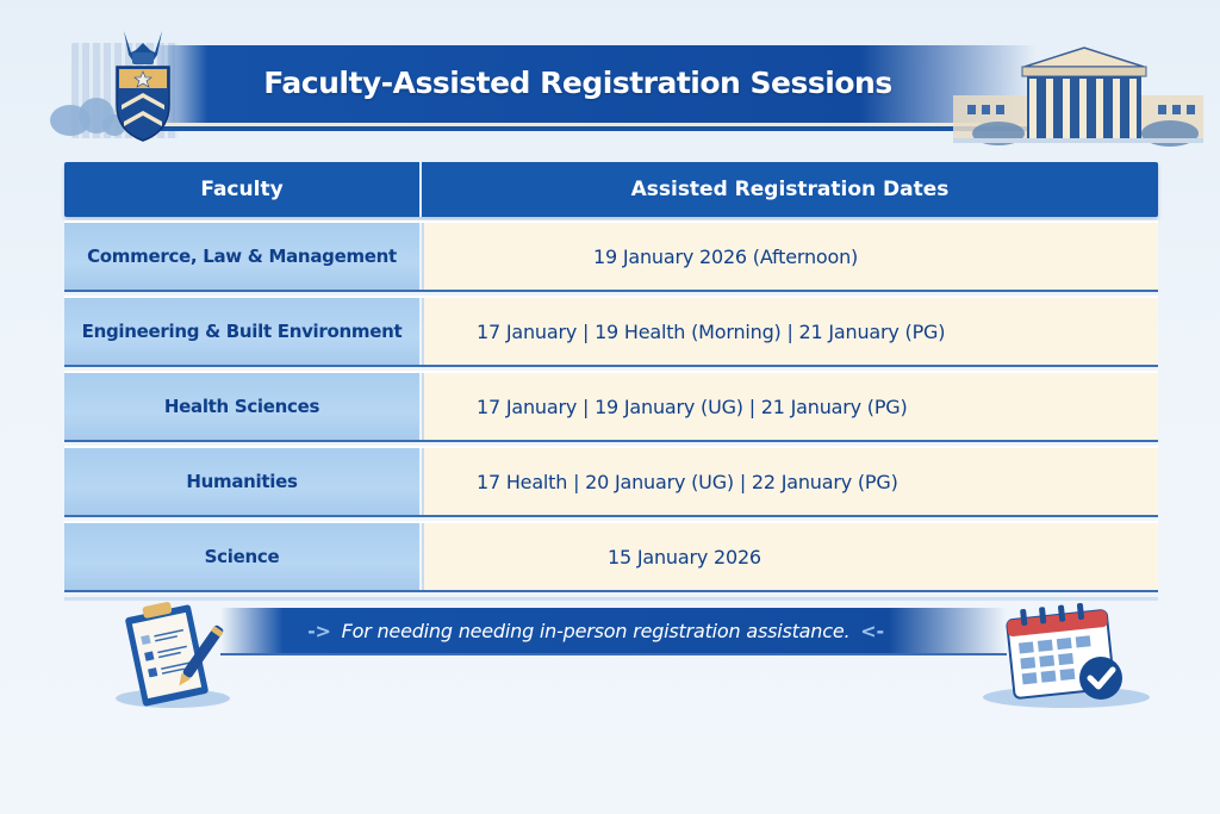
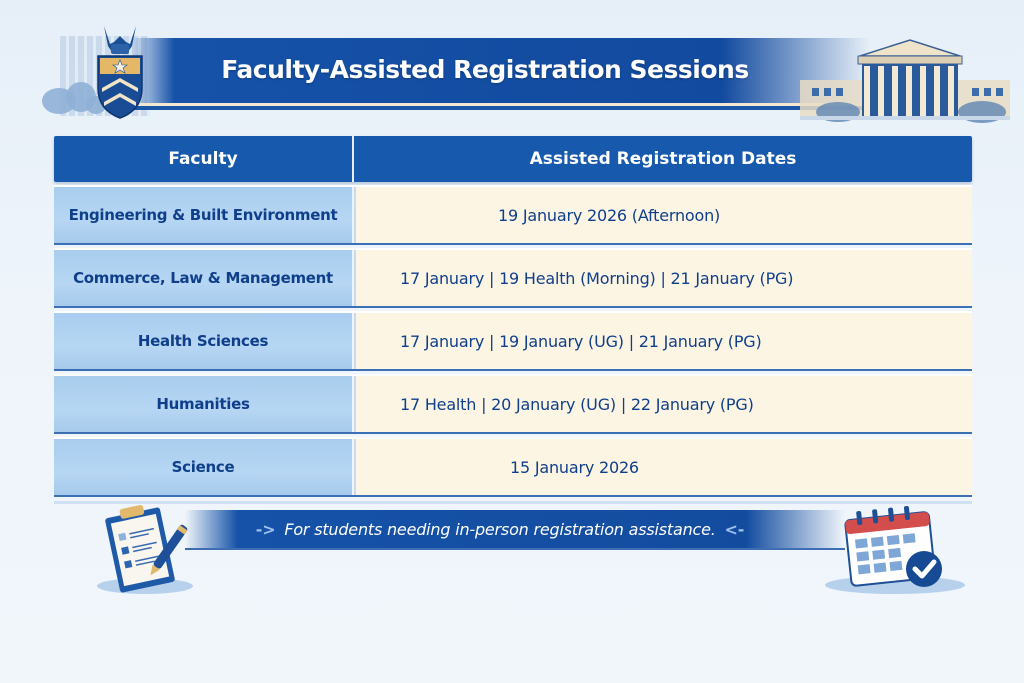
  Faculty-Assisted Registration Sessions
  Faculty
  Assisted Registration Dates
- Commerce, Law & Management
+ Engineering & Built Environment
  19 January 2026 (Afternoon)
- Engineering & Built Environment
+ Commerce, Law & Management
  17 January | 19 Health (Morning) | 21 January (PG)
  Health Sciences
  17 January | 19 January (UG) | 21 January (PG)
  Humanities
  17 Health | 20 January (UG) | 22 January (PG)
  Science
  15 January 2026
- -> For needing needing in-person registration assistance. <-
+ -> For students needing in-person registration assistance. <-
